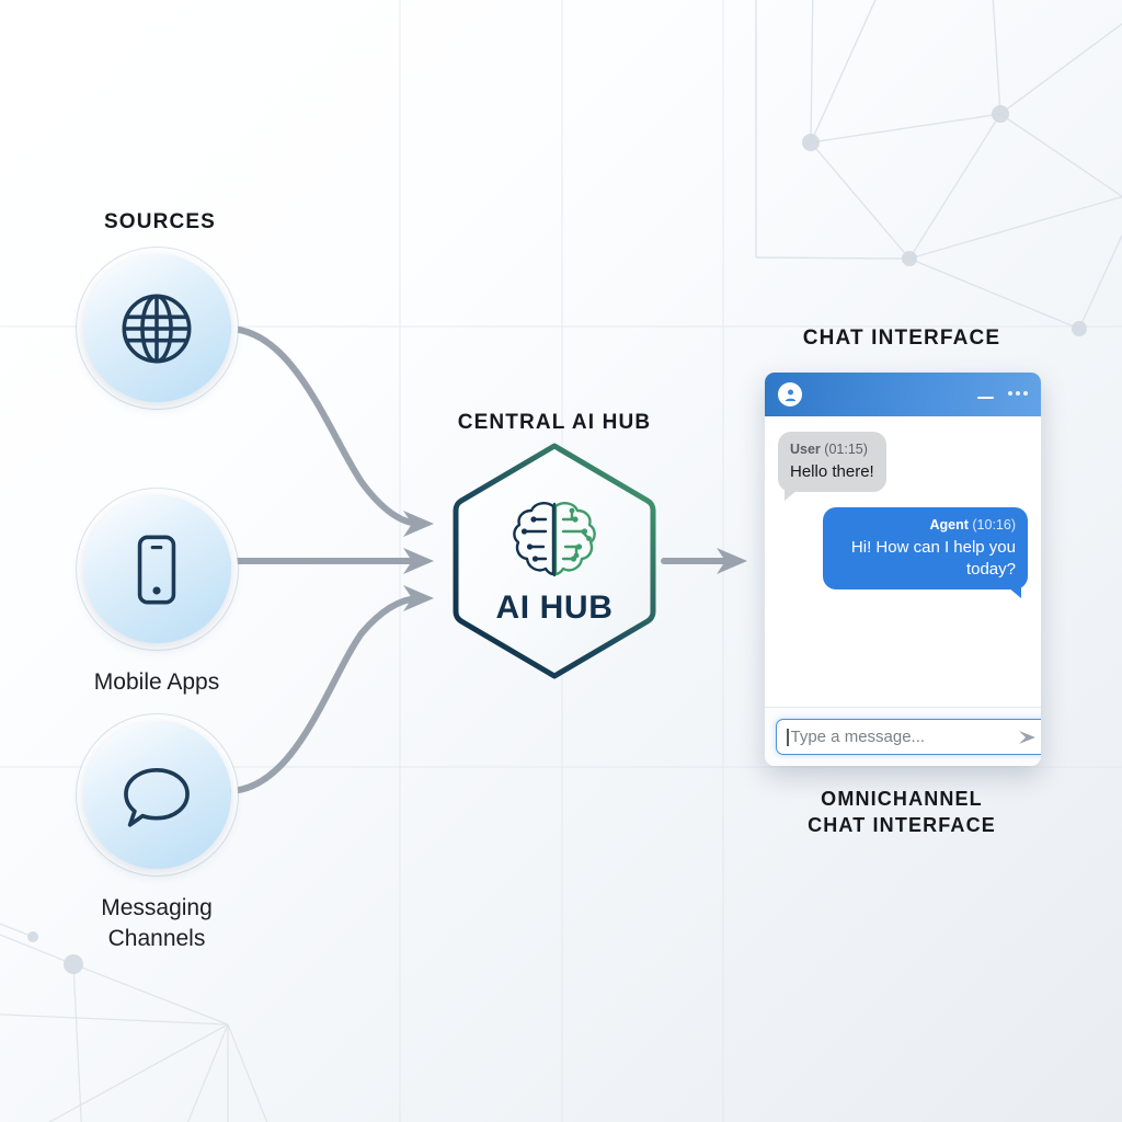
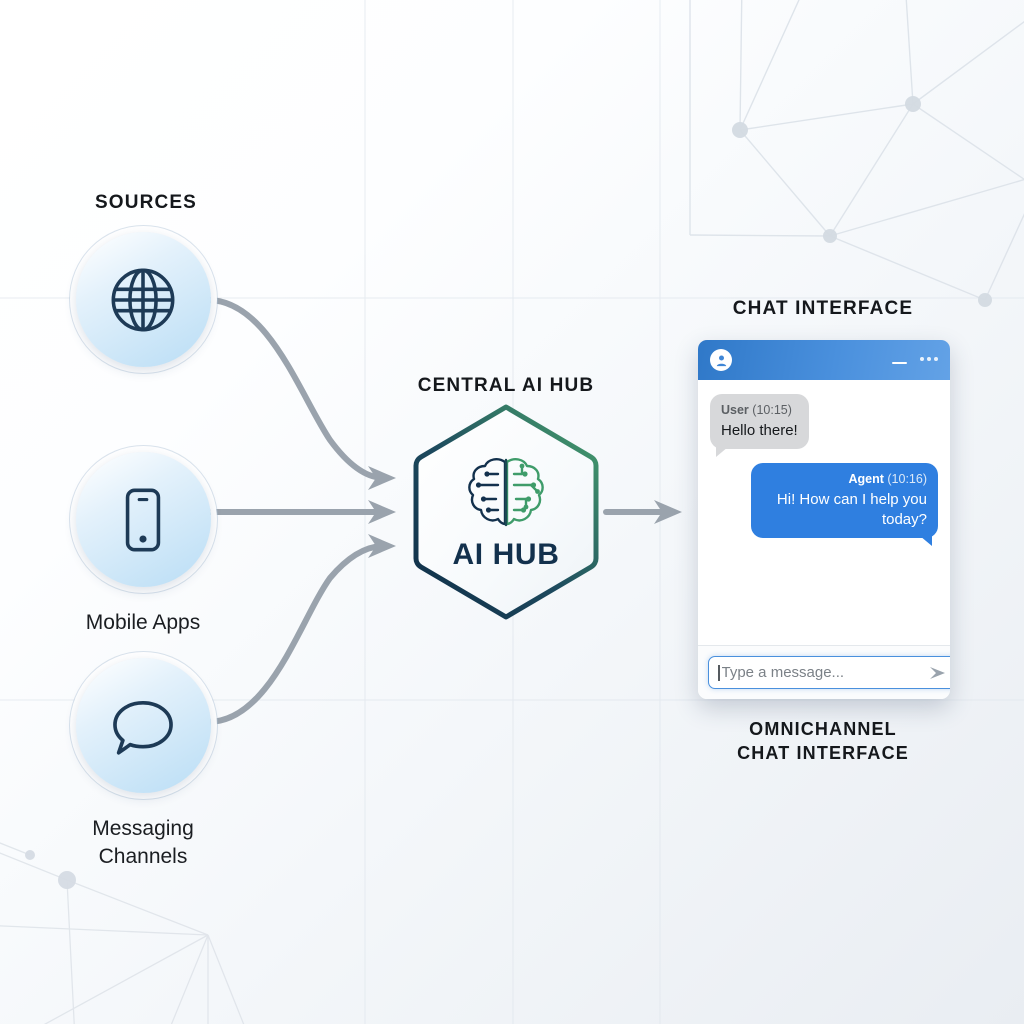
  SOURCES
  CENTRAL AI HUB
  CHAT INTERFACE
  OMNICHANNEL
  CHAT INTERFACE
  Mobile Apps
  Messaging
  Channels
  AI HUB
- User (01:15)
+ User (10:15)
  Hello there!
  Agent (10:16)
  Hi! How can I help you today?
  Type a message...
